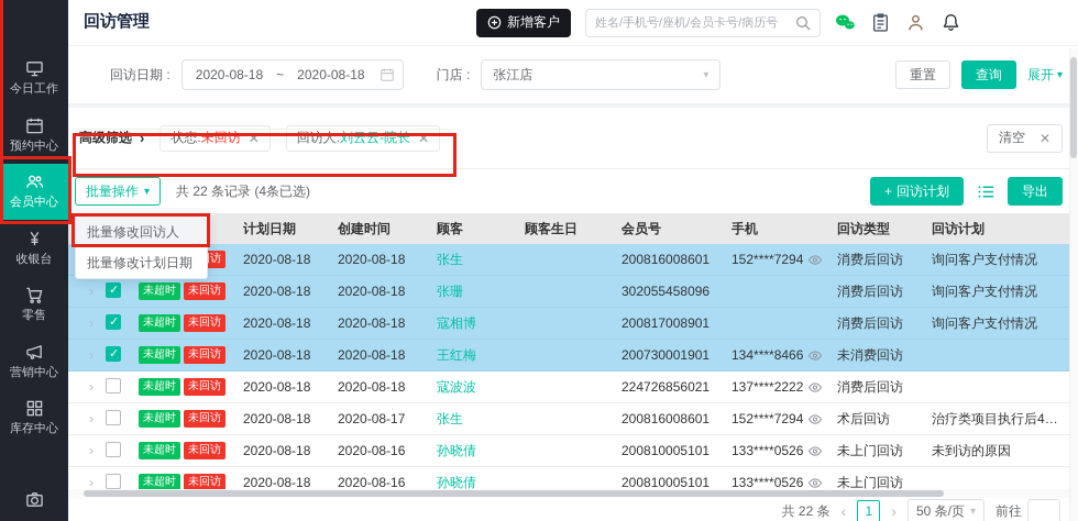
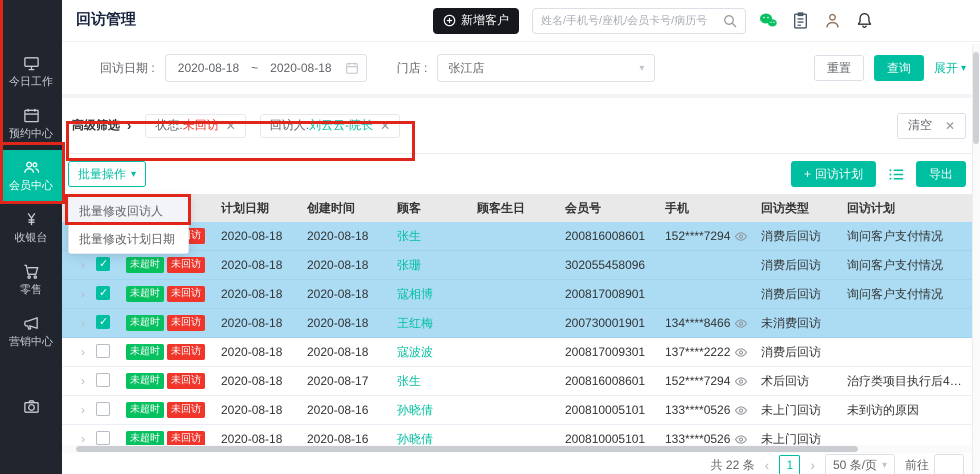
  今日工作
  预约中心
  会员中心
  收银台
  零售
  营销中心
- 库存中心
  回访管理
  新增客户
  姓名/手机号/座机/会员卡号/病历号
  回访日期 :
  2020-08-18
  ~
  2020-08-18
  门店 :
  张江店
  ▾
  重置
  查询
  展开
  ▾
  高级筛选
  ›
  状态:
  未回访
  ✕
  回访人:
  刘云云-院长
  ✕
  清空
  ✕
  批量操作
  ▾
- 共 22 条记录 (4条已选)
  +
  回访计划
  导出
  计划日期
  创建时间
  顾客
  顾客生日
  会员号
  手机
  回访类型
  回访计划
  2020-08-18
  2020-08-18
  张生
  200816008601
  152****7294
  消费后回访
  询问客户支付情况
  ›
  未超时
  未回访
  2020-08-18
  2020-08-18
  张珊
  302055458096
  消费后回访
  询问客户支付情况
  ›
  未超时
  未回访
  2020-08-18
  2020-08-18
  寇相博
  200817008901
  消费后回访
  询问客户支付情况
  ›
  未超时
  未回访
  2020-08-18
  2020-08-18
  王红梅
  200730001901
  134****8466
  未消费回访
  ›
  未超时
  未回访
  2020-08-18
  2020-08-18
  寇波波
- 224726856021
+ 200817009301
  137****2222
  消费后回访
  ›
  未超时
  未回访
  2020-08-18
  2020-08-17
  张生
  200816008601
  152****7294
  术后回访
  ›
  未超时
  未回访
  2020-08-18
  2020-08-16
  孙晓倩
  200810005101
  133****0526
  未上门回访
  未到访的原因
  ›
  未超时
  未回访
  2020-08-18
  2020-08-16
  孙晓倩
  200810005101
  133****0526
  未上门回访
  共 22 条
  ‹
  1
  ›
  50 条/页
  ▾
  前往
  批量修改回访人
  批量修改计划日期
